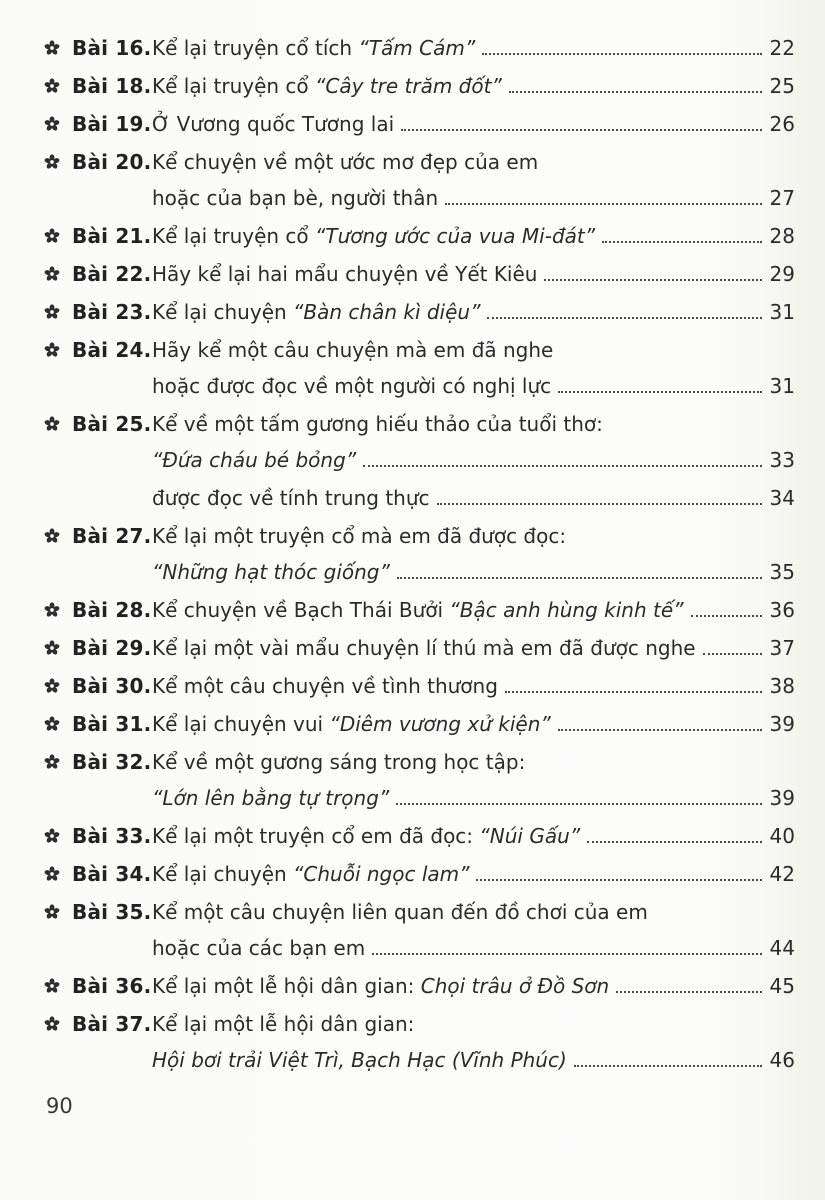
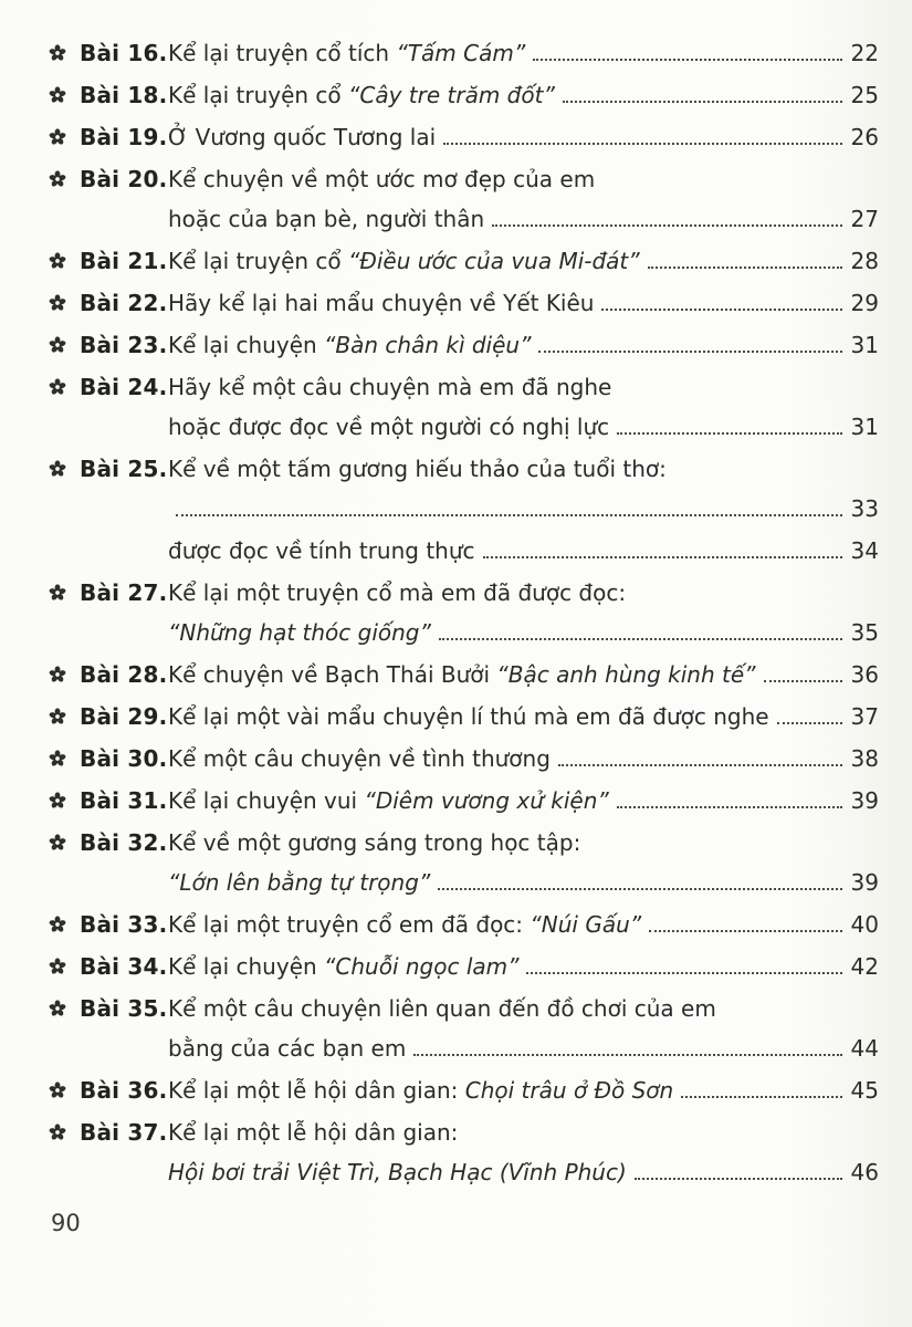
  Bài 16.
  Kể lại truyện cổ tích “Tấm Cám”
  22
  Bài 18.
  Kể lại truyện cổ “Cây tre trăm đốt”
  25
  Bài 19.
  Ở Vương quốc Tương lai
  26
  Bài 20.
  Kể chuyện về một ước mơ đẹp của em
  hoặc của bạn bè, người thân
  27
  Bài 21.
- Kể lại truyện cổ “Tương ước của vua Mi-đát”
+ Kể lại truyện cổ “Điều ước của vua Mi-đát”
  28
  Bài 22.
  Hãy kể lại hai mẩu chuyện về Yết Kiêu
  29
  Bài 23.
  Kể lại chuyện “Bàn chân kì diệu”
  31
  Bài 24.
  Hãy kể một câu chuyện mà em đã nghe
  hoặc được đọc về một người có nghị lực
  31
  Bài 25.
  Kể về một tấm gương hiếu thảo của tuổi thơ:
- “Đứa cháu bé bỏng”
  33
  được đọc về tính trung thực
  34
  Bài 27.
  Kể lại một truyện cổ mà em đã được đọc:
  “Những hạt thóc giống”
  35
  Bài 28.
  Kể chuyện về Bạch Thái Bưởi “Bậc anh hùng kinh tế”
  36
  Bài 29.
  Kể lại một vài mẩu chuyện lí thú mà em đã được nghe
  37
  Bài 30.
  Kể một câu chuyện về tình thương
  38
  Bài 31.
  Kể lại chuyện vui “Diêm vương xử kiện”
  39
  Bài 32.
  Kể về một gương sáng trong học tập:
  “Lớn lên bằng tự trọng”
  39
  Bài 33.
  Kể lại một truyện cổ em đã đọc: “Núi Gấu”
  40
  Bài 34.
  Kể lại chuyện “Chuỗi ngọc lam”
  42
  Bài 35.
  Kể một câu chuyện liên quan đến đồ chơi của em
- hoặc của các bạn em
+ bằng của các bạn em
  44
  Bài 36.
  Kể lại một lễ hội dân gian: Chọi trâu ở Đồ Sơn
  45
  Bài 37.
  Kể lại một lễ hội dân gian:
  Hội bơi trải Việt Trì, Bạch Hạc (Vĩnh Phúc)
  46
  90
